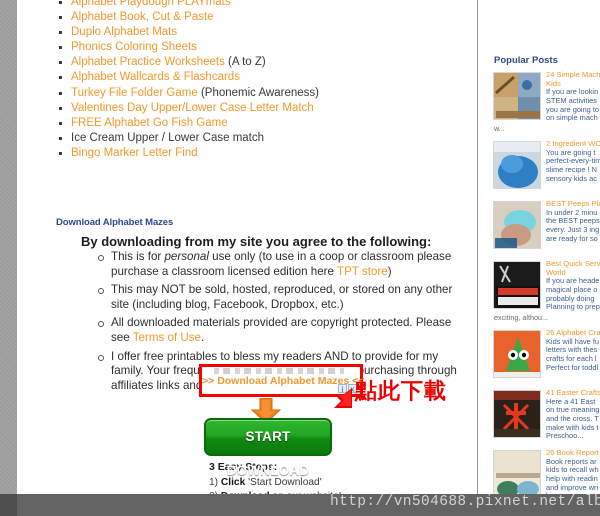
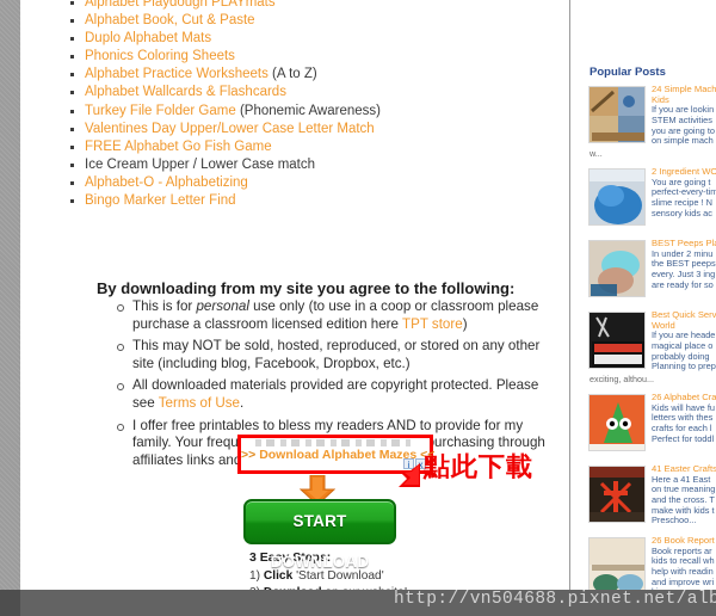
  Alphabet Playdough PLAYmats
  Alphabet Book, Cut & Paste
  Duplo Alphabet Mats
  Phonics Coloring Sheets
  Alphabet Practice Worksheets (A to Z)
  Alphabet Wallcards & Flashcards
  Turkey File Folder Game (Phonemic Awareness)
  Valentines Day Upper/Lower Case Letter Match
  FREE Alphabet Go Fish Game
  Ice Cream Upper / Lower Case match
+ Alphabet-O - Alphabetizing
  Bingo Marker Letter Find
- Download Alphabet Mazes
  By downloading from my site you agree to the following:
  This is for personal use only (to use in a coop or classroom please purchase a classroom licensed edition here TPT store)
  This may NOT be sold, hosted, reproduced, or stored on any other site (including blog, Facebook, Dropbox, etc.)
  All downloaded materials provided are copyright protected. Please see Terms of Use.
  >> Download Alphabet Mazes <<
  i
  x
  START DOWNLOAD
  3 Easy Steps:
  1) Click 'Start Download'
  點此下載
  Popular Posts
  24 Simple Mach
  Kids
  If you are lookin
  STEM activities
  you are going to
  on simple mach
  w...
  2 Ingredient WO
  You are going t
  perfect-every-tim
  slime recipe ! N
  sensory kids ac
  BEST Peeps Pl
  In under 2 minu
  the BEST peeps
  every. Just 3 ing
  are ready for so
  Best Quick Serv
  World
  If you are heade
  magical place o
  probably doing
  Planning to prep
  exciting, althou...
  26 Alphabet Cra
  Kids will have fu
  letters with thes
  crafts for each l
  Perfect for toddl
  41 Easter Crafts
  Here a 41 East
  on true meaning
  and the cross. T
  make with kids t
  Preschoo...
  26 Book Report
  Book reports ar
  kids to recall wh
  help with readin
  and improve wri
  http://vn504688.pixnet.net/alb
